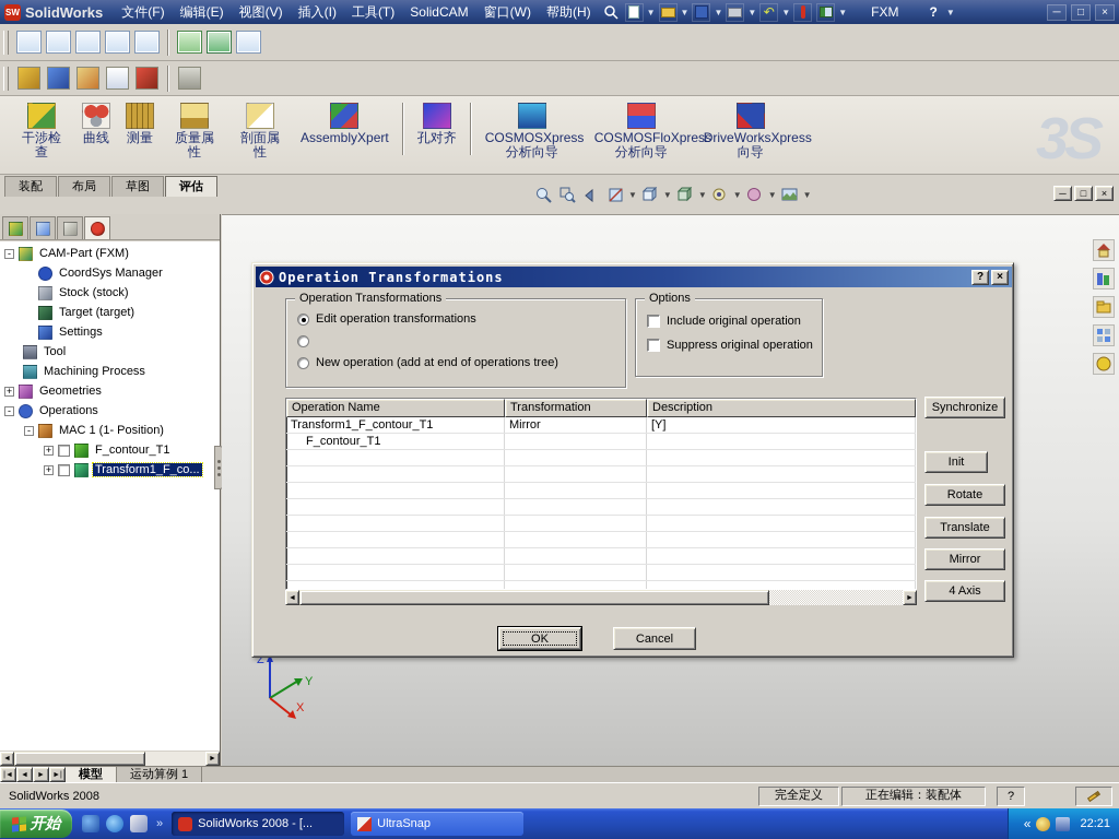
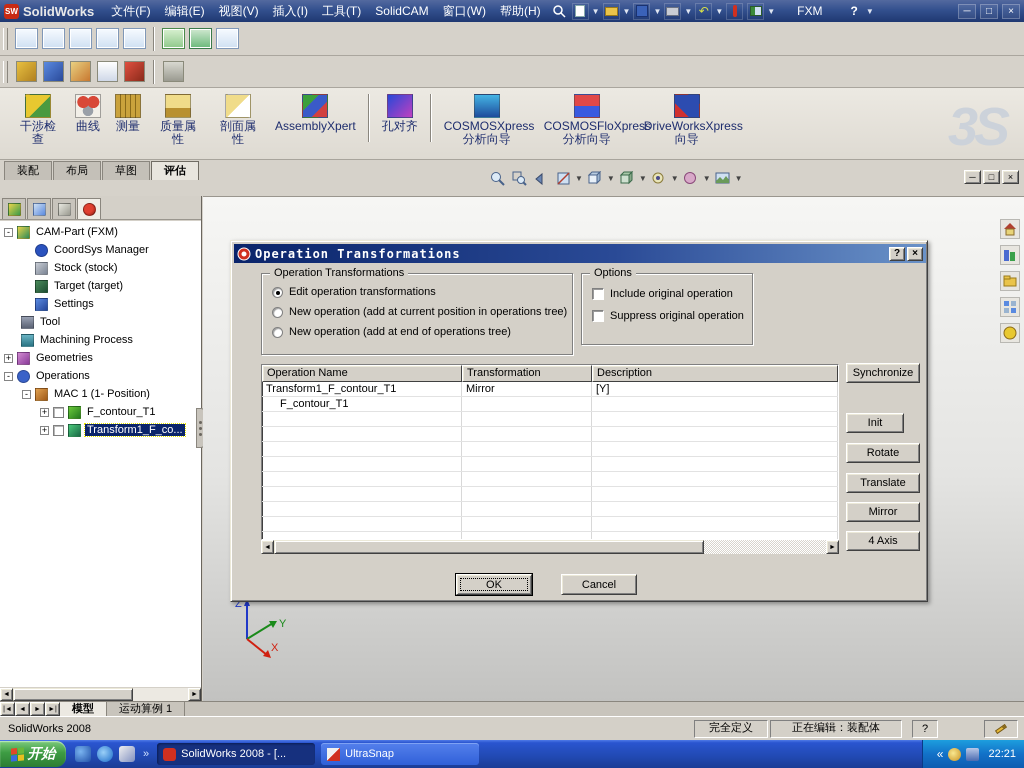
  SW
  SolidWorks
  文件(F)
  编辑(E)
  视图(V)
  插入(I)
  工具(T)
  SolidCAM
  窗口(W)
  帮助(H)
  ▼
  ▼
  ▼
  ▼
  ↶
  ▼
  ▼
  FXM
  ?
  ▼
  ─
  □
  ×
  干涉检查
  曲线
  测量
  质量属性
  剖面属性
  AssemblyXpert
  孔对齐
  COSMOSXpress 分析向导
  COSMOSFloXpr 分析向导
  DriveWorksXpress 向导
  3S
  装配
  布局
  草图
  评估
  ▼
  ▼
  ▼
  ▼
  ▼
  ▼
  ─
  □
  ×
  -
  CAM-Part (FXM)
  CoordSys Manager
  Stock (stock)
  Target (target)
  Settings
  Tool
  Machining Process
  +
  Geometries
  -
  Operations
  -
  MAC 1 (1- Position)
  +
  F_contour_T1
  +
  Transform1_F_co...
  Z
  Y
  X
  Operation Transformations
  ?
  ×
  Operation Transformations
  Edit operation transformations
+ New operation (add at current position in operations tree)
  New operation (add at end of operations tree)
  Options
  Include original operation
  Suppress original operation
  Operation Name
  Transformation
  Description
  Transform1_F_contour_T1
  Mirror
  [Y]
  F_contour_T1
  Synchronize
  Init
  Rotate
  Translate
  Mirror
  4 Axis
  OK
  Cancel
  模型
  运动算例 1
  SolidWorks 2008
  完全定义
  正在编辑：装配体
  ?
  开始
  »
  SolidWorks 2008 - [...
  UltraSnap
  «
  22:21
